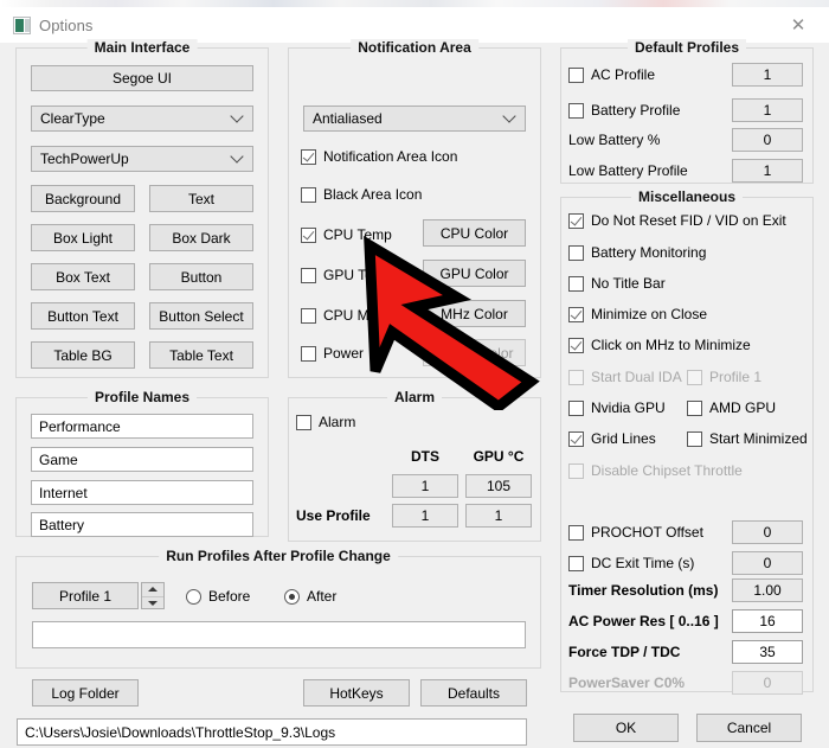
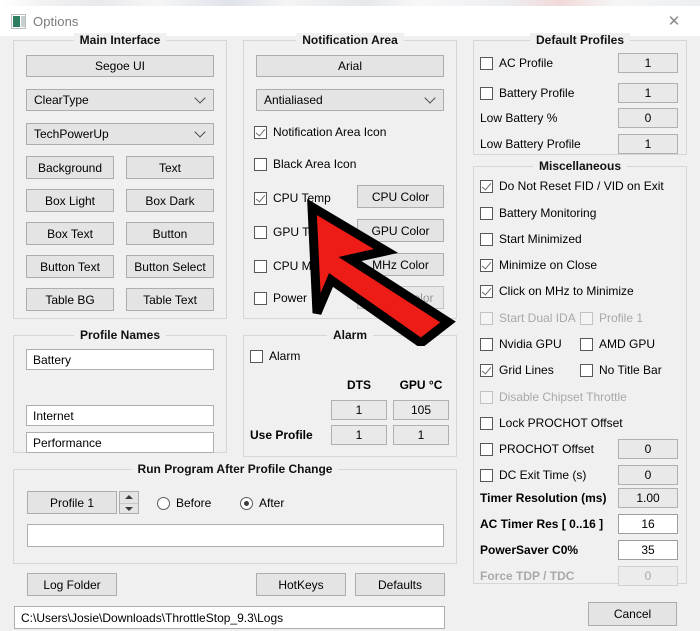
  Options
  ✕
  Main Interface
  Segoe UI
  ClearType
  TechPowerUp
  Background
  Text
  Box Light
  Box Dark
  Box Text
  Button
  Button Text
  Button Select
  Table BG
  Table Text
  Notification Area
+ Arial
  Antialiased
  Notification Area Icon
  Black Area Icon
  CPU Temp
  Power
  CPU Color
  GPU Color
  MHz Color
  Default Profiles
  AC Profile
  1
  Battery Profile
  1
  Low Battery %
  0
  Low Battery Profile
  1
  Miscellaneous
  Do Not Reset FID / VID on Exit
  Battery Monitoring
- No Title Bar
+ Start Minimized
  Minimize on Close
  Click on MHz to Minimize
  Start Dual IDA
  Profile 1
  Nvidia GPU
  AMD GPU
  Grid Lines
- Start Minimized
+ No Title Bar
  Disable Chipset Throttle
+ Lock PROCHOT Offset
  PROCHOT Offset
  0
  DC Exit Time (s)
  0
  Timer Resolution (ms)
  1.00
- AC Power Res [ 0..16 ]
+ AC Timer Res [ 0..16 ]
  16
- Force TDP / TDC
+ PowerSaver C0%
  35
- PowerSaver C0%
+ Force TDP / TDC
  0
  Profile Names
- Performance
+ Battery
- Game
  Internet
- Battery
+ Performance
  Alarm
  Alarm
  DTS
  GPU °C
  1
  105
  Use Profile
  1
  1
- Run Profiles After Profile Change
+ Run Program After Profile Change
  Profile 1
  Before
  After
  Log Folder
  HotKeys
  Defaults
  C:\Users\Josie\Downloads\ThrottleStop_9.3\Logs
- OK
  Cancel
